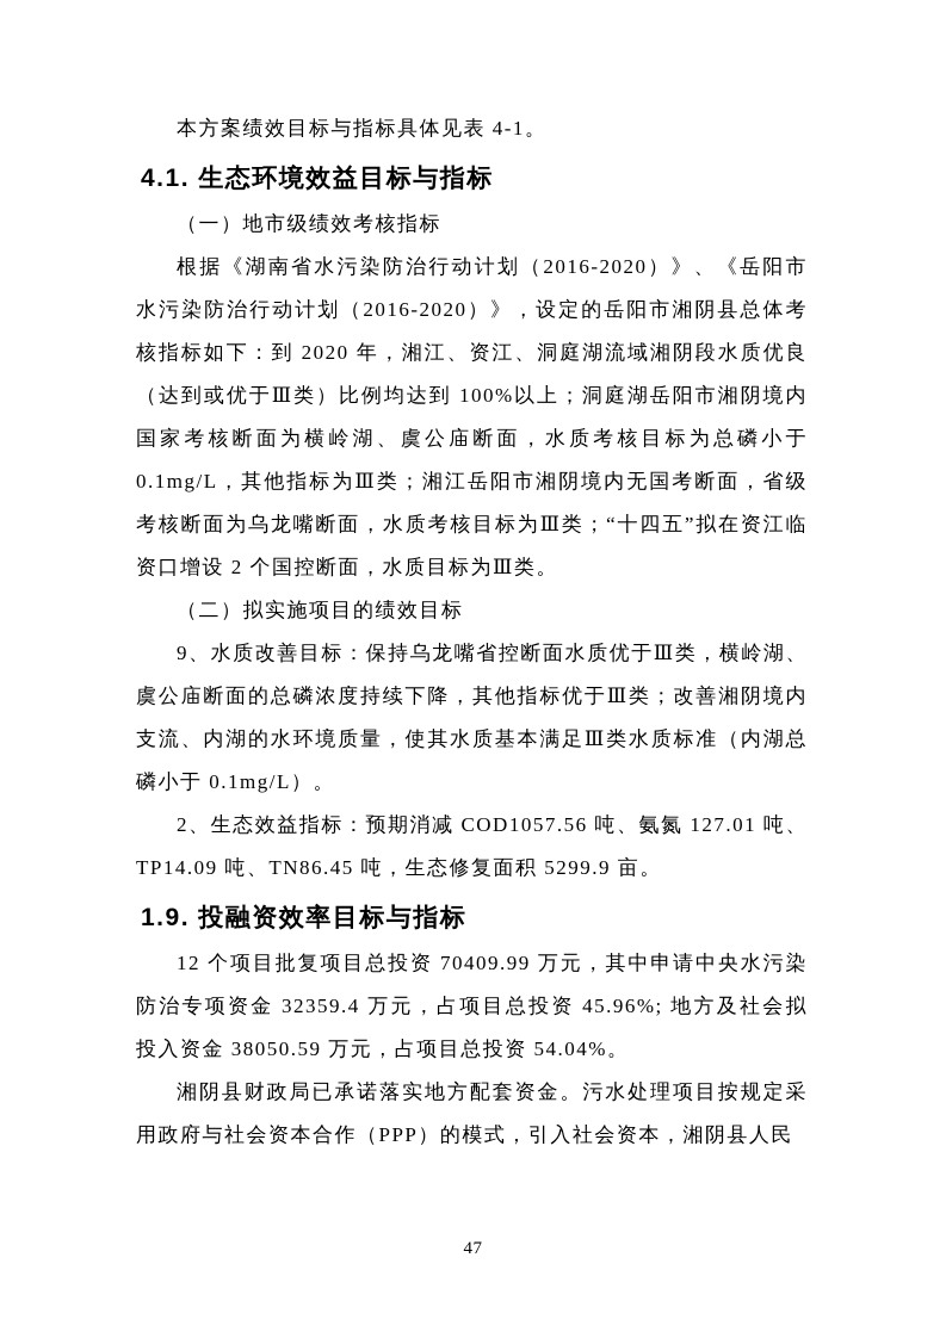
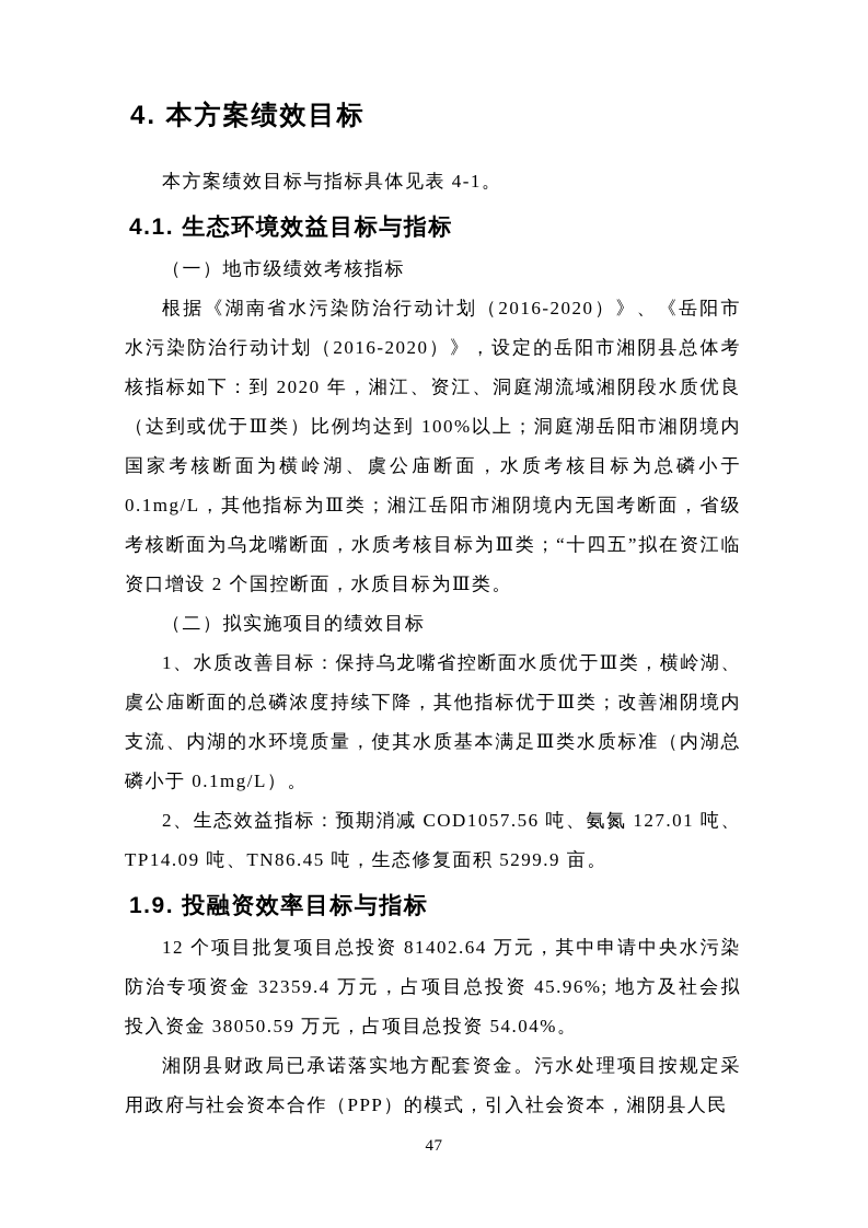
+ 4. 本方案绩效目标
  本方案绩效目标与指标具体见表 4-1。
  4.1. 生态环境效益目标与指标
  （一）地市级绩效考核指标
  根据《湖南省水污染防治行动计划（2016-2020）》、《岳阳市水污染防治行动计划（2016-2020）》，设定的岳阳市湘阴县总体考核指标如下：到 2020 年，湘江、资江、洞庭湖流域湘阴段水质优良（达到或优于Ⅲ类）比例均达到 100%以上；洞庭湖岳阳市湘阴境内国家考核断面为横岭湖、虞公庙断面，水质考核目标为总磷小于 0.1mg/L，其他指标为Ⅲ类；湘江岳阳市湘阴境内无国考断面，省级考核断面为乌龙嘴断面，水质考核目标为Ⅲ类；“十四五”拟在资江临资口增设 2 个国控断面，水质目标为Ⅲ类。
  （二）拟实施项目的绩效目标
- 9、水质改善目标：保持乌龙嘴省控断面水质优于Ⅲ类，横岭湖、虞公庙断面的总磷浓度持续下降，其他指标优于Ⅲ类；改善湘阴境内支流、内湖的水环境质量，使其水质基本满足Ⅲ类水质标准（内湖总磷小于 0.1mg/L）。
+ 1、水质改善目标：保持乌龙嘴省控断面水质优于Ⅲ类，横岭湖、虞公庙断面的总磷浓度持续下降，其他指标优于Ⅲ类；改善湘阴境内支流、内湖的水环境质量，使其水质基本满足Ⅲ类水质标准（内湖总磷小于 0.1mg/L）。
  2、生态效益指标：预期消减 COD1057.56 吨、氨氮 127.01 吨、TP14.09 吨、TN86.45 吨，生态修复面积 5299.9 亩。
  1.9. 投融资效率目标与指标
- 12 个项目批复项目总投资 70409.99 万元，其中申请中央水污染防治专项资金 32359.4 万元，占项目总投资 45.96%; 地方及社会拟投入资金 38050.59 万元，占项目总投资 54.04%。
+ 12 个项目批复项目总投资 81402.64 万元，其中申请中央水污染防治专项资金 32359.4 万元，占项目总投资 45.96%; 地方及社会拟投入资金 38050.59 万元，占项目总投资 54.04%。
  湘阴县财政局已承诺落实地方配套资金。污水处理项目按规定采用政府与社会资本合作（PPP）的模式，引入社会资本，湘阴县人民
  47
